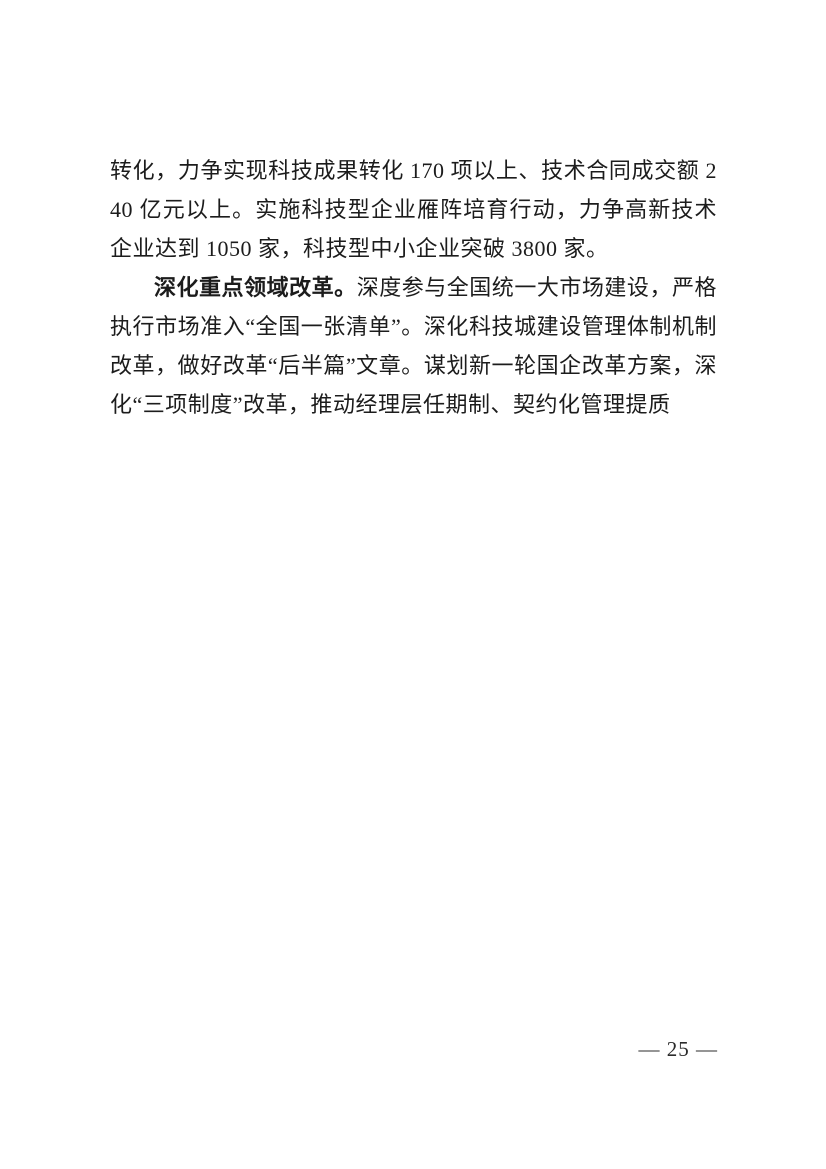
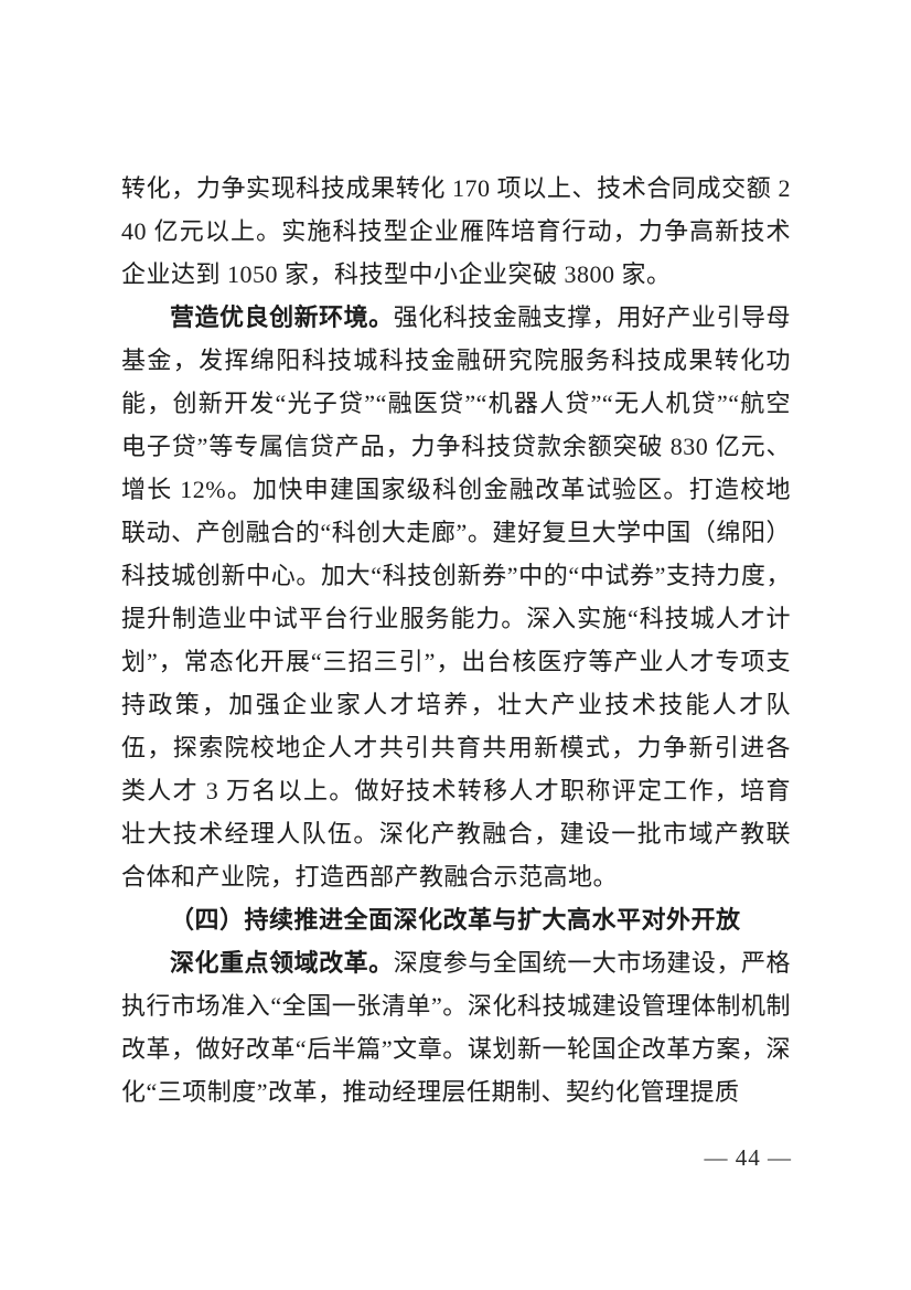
  转化，力争实现科技成果转化 170 项以上、技术合同成交额 240 亿元以上。实施科技型企业雁阵培育行动，力争高新技术企业达到 1050 家，科技型中小企业突破 3800 家。
+ 营造优良创新环境。强化科技金融支撑，用好产业引导母基金，发挥绵阳科技城科技金融研究院服务科技成果转化功能，创新开发“光子贷”“融医贷”“机器人贷”“无人机贷”“航空电子贷”等专属信贷产品，力争科技贷款余额突破 830 亿元、增长 12%。加快申建国家级科创金融改革试验区。打造校地联动、产创融合的“科创大走廊”。建好复旦大学中国（绵阳）科技城创新中心。加大“科技创新券”中的“中试券”支持力度，提升制造业中试平台行业服务能力。深入实施“科技城人才计划”，常态化开展“三招三引”，出台核医疗等产业人才专项支持政策，加强企业家人才培养，壮大产业技术技能人才队伍，探索院校地企人才共引共育共用新模式，力争新引进各类人才 3 万名以上。做好技术转移人才职称评定工作，培育壮大技术经理人队伍。深化产教融合，建设一批市域产教联合体和产业院，打造西部产教融合示范高地。
+ （四）持续推进全面深化改革与扩大高水平对外开放
  深化重点领域改革。深度参与全国统一大市场建设，严格执行市场准入“全国一张清单”。深化科技城建设管理体制机制改革，做好改革“后半篇”文章。谋划新一轮国企改革方案，深化“三项制度”改革，推动经理层任期制、契约化管理提质
- — 25 —
+ — 44 —
